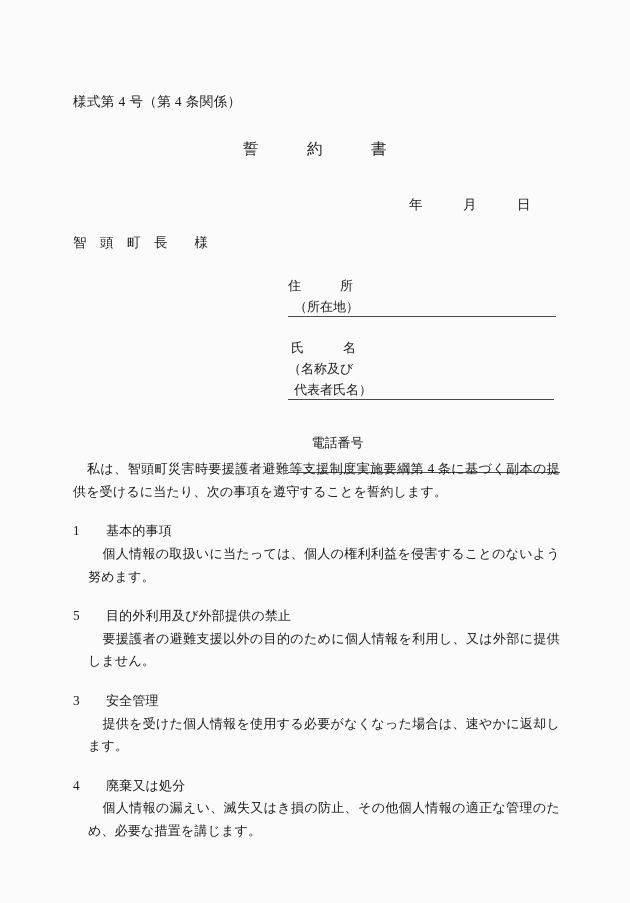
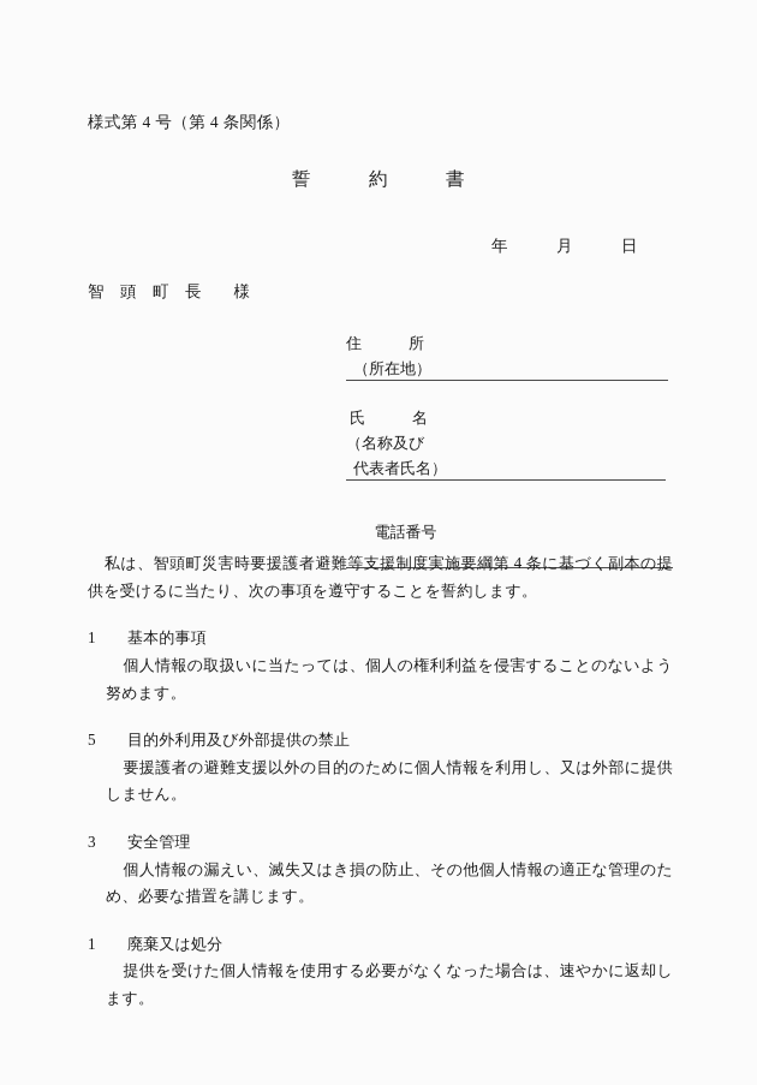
  様式第 4 号（第 4 条関係）
  誓 約 書
  年 月 日
  智 頭 町 長 様
  住 所
  （所在地）
  氏 名
  （名称及び
  代表者氏名）
  電話番号
  私は、智頭町災害時要援護者避難等支援制度実施要綱第 4 条に基づく副本の提供を受けるに当たり、次の事項を遵守することを誓約します。
  1 基本的事項
  個人情報の取扱いに当たっては、個人の権利利益を侵害することのないよう努めます。
  5 目的外利用及び外部提供の禁止
  要援護者の避難支援以外の目的のために個人情報を利用し、又は外部に提供しません。
  3 安全管理
- 提供を受けた個人情報を使用する必要がなくなった場合は、速やかに返却します。
+ 個人情報の漏えい、滅失又はき損の防止、その他個人情報の適正な管理のため、必要な措置を講じます。
- 4 廃棄又は処分
+ 1 廃棄又は処分
- 個人情報の漏えい、滅失又はき損の防止、その他個人情報の適正な管理のため、必要な措置を講じます。
+ 提供を受けた個人情報を使用する必要がなくなった場合は、速やかに返却します。
